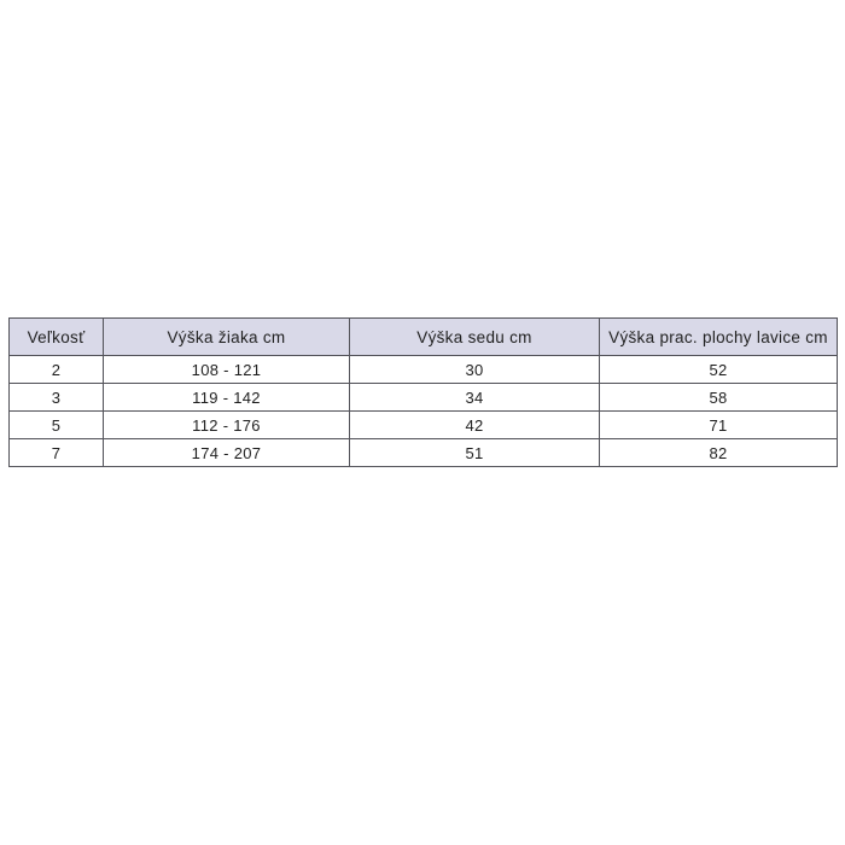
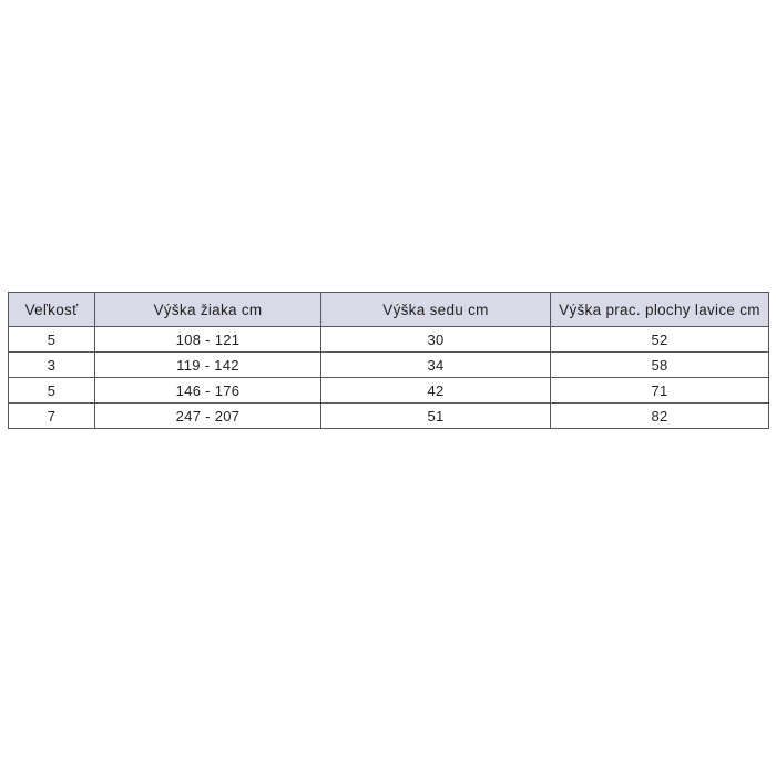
  Veľkosť	Výška žiaka cm	Výška sedu cm	Výška prac. plochy lavice cm
- 2	108 - 121	30	52
+ 5	108 - 121	30	52
  3	119 - 142	34	58
- 5	112 - 176	42	71
+ 5	146 - 176	42	71
- 7	174 - 207	51	82
+ 7	247 - 207	51	82
